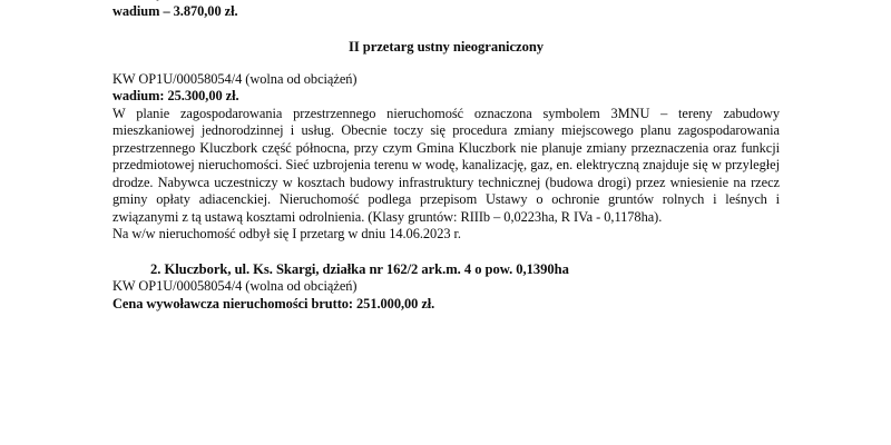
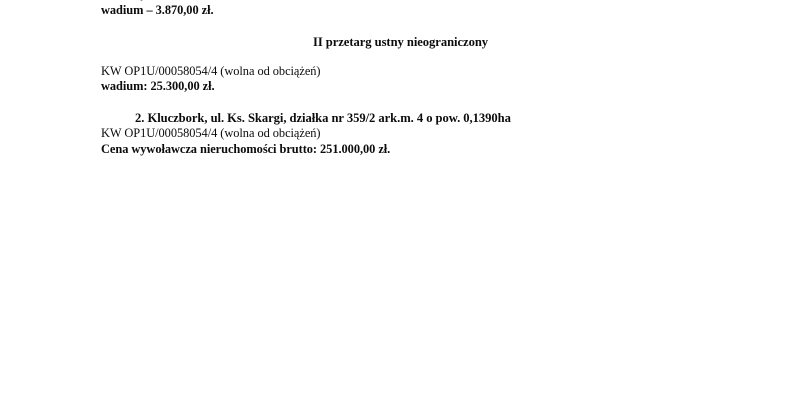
  wadium – 3.870,00 zł.
  II przetarg ustny nieograniczony
  KW OP1U/00058054/4 (wolna od obciążeń)
  wadium: 25.300,00 zł.
- W planie zagospodarowania przestrzennego nieruchomość oznaczona symbolem 3MNU – tereny zabudowy mieszkaniowej jednorodzinnej i usług. Obecnie toczy się procedura zmiany miejscowego planu zagospodarowania przestrzennego Kluczbork część północna, przy czym Gmina Kluczbork nie planuje zmiany przeznaczenia oraz funkcji przedmiotowej nieruchomości. Sieć uzbrojenia terenu w wodę, kanalizację, gaz, en. elektryczną znajduje się w przyległej drodze. Nabywca uczestniczy w kosztach budowy infrastruktury technicznej (budowa drogi) przez wniesienie na rzecz gminy opłaty adiacenckiej. Nieruchomość podlega przepisom Ustawy o ochronie gruntów rolnych i leśnych i związanymi z tą ustawą kosztami odrolnienia. (Klasy gruntów: RIIIb – 0,0223ha, R IVa - 0,1178ha).
- Na w/w nieruchomość odbył się I przetarg w dniu 14.06.2023 r.
- 2. Kluczbork, ul. Ks. Skargi, działka nr 162/2 ark.m. 4 o pow. 0,1390ha
+ 2. Kluczbork, ul. Ks. Skargi, działka nr 359/2 ark.m. 4 o pow. 0,1390ha
  KW OP1U/00058054/4 (wolna od obciążeń)
  Cena wywoławcza nieruchomości brutto: 251.000,00 zł.
